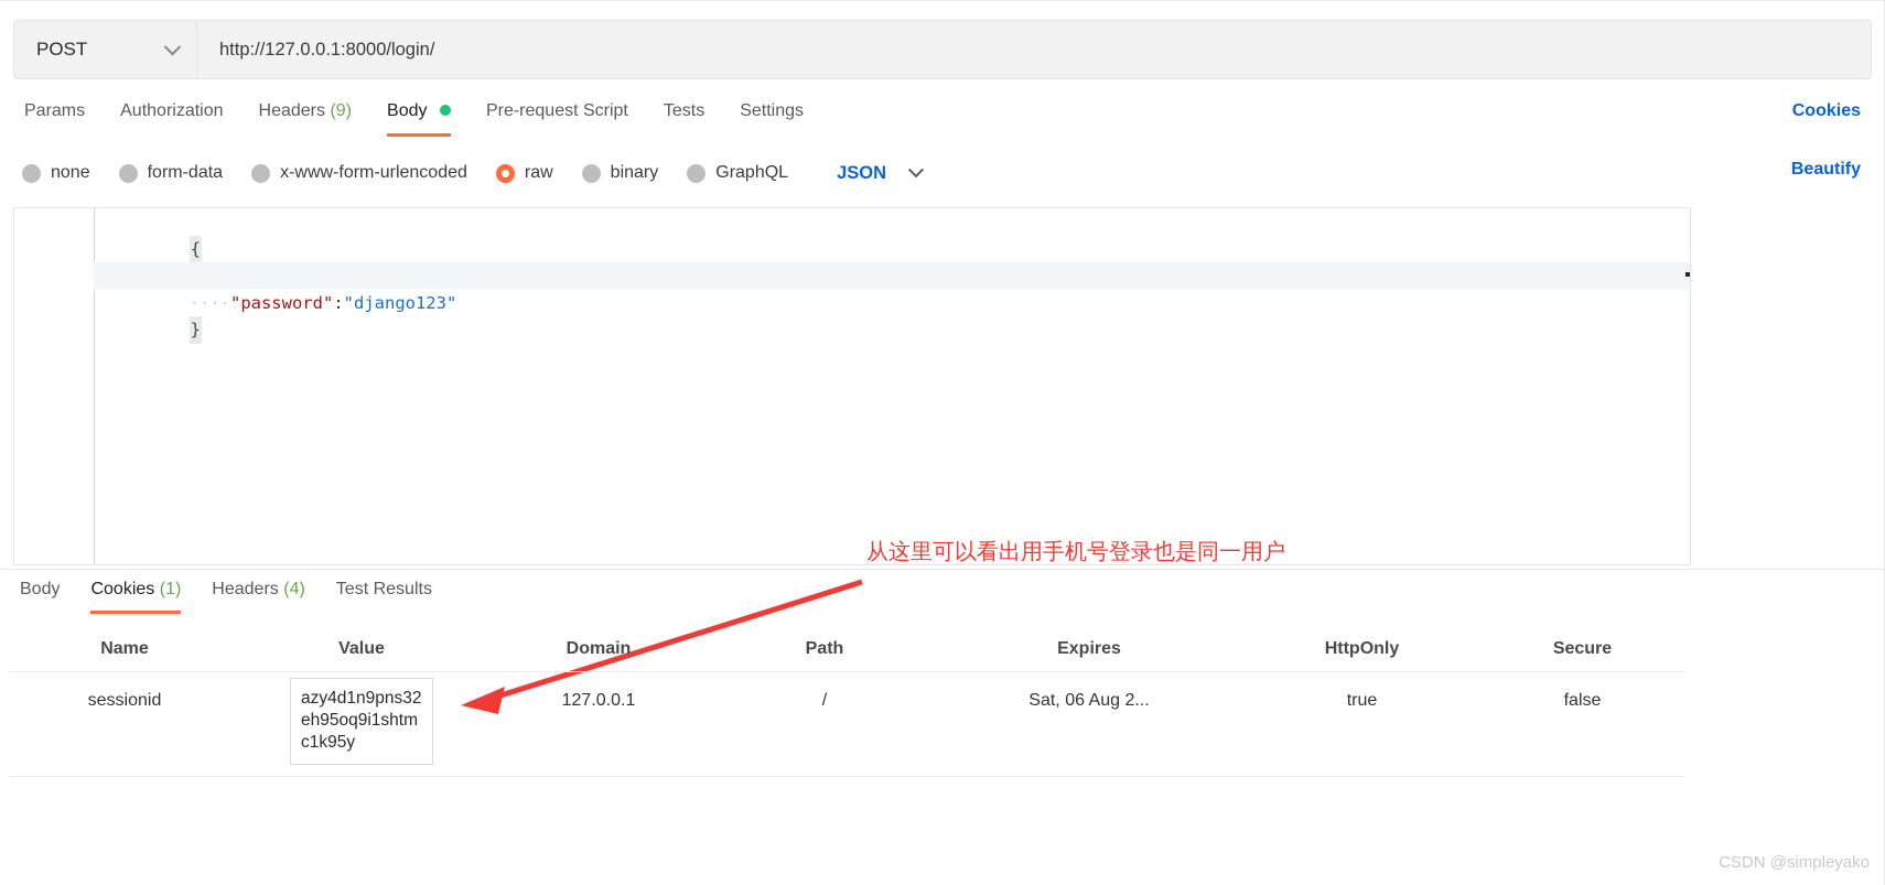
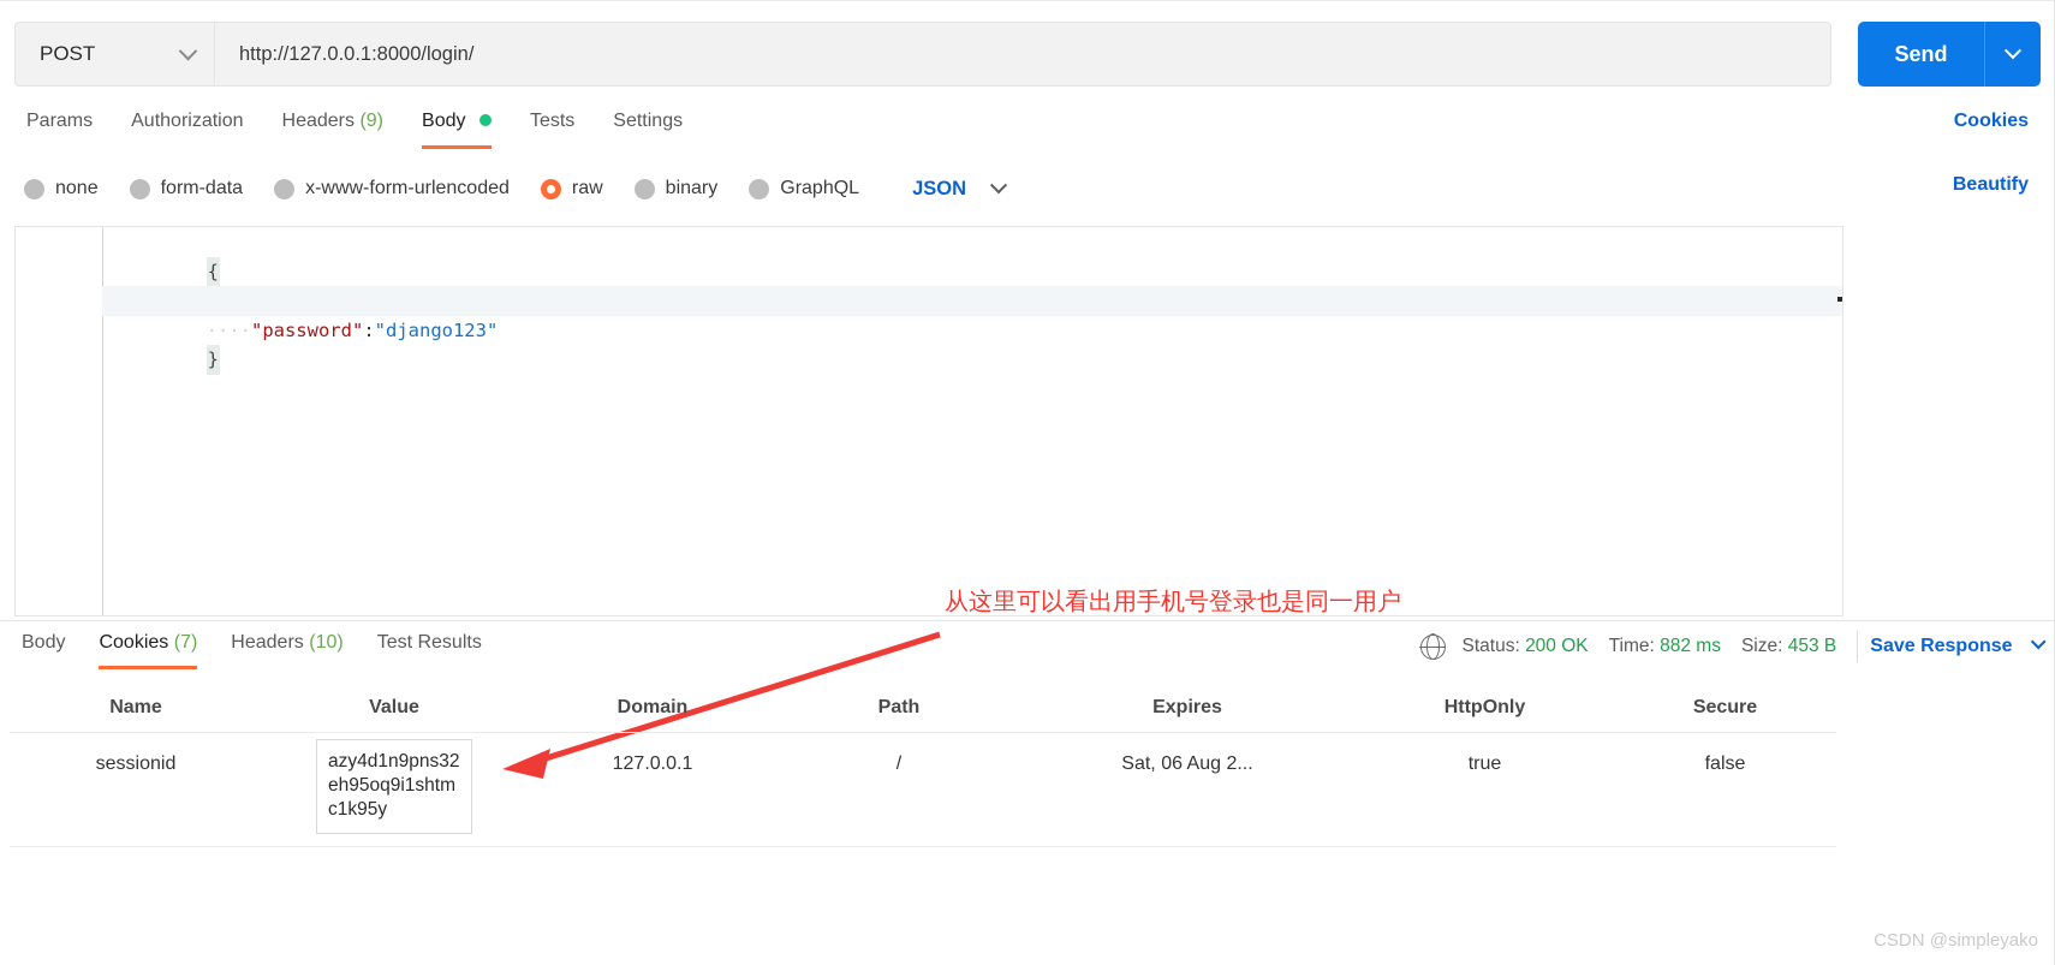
  POST
  http://127.0.0.1:8000/login/
+ Send
  Params
  Authorization
  Headers (9)
  Body
- Pre-request Script
  Tests
  Settings
  Cookies
  none
  form-data
  x-www-form-urlencoded
  raw
  binary
  GraphQL
  JSON
  Beautify
  {
  ····"password":"django123"
  }
  从这里可以看出用手机号登录也是同一用户
  Body
- Cookies (1)
+ Cookies (7)
- Headers (4)
+ Headers (10)
  Test Results
+ Status: 200 OK
+ Time: 882 ms
+ Size: 453 B
+ Save Response
  Name
  Value
  Domain
  Path
  Expires
  HttpOnly
  Secure
  sessionid
  azy4d1n9pns32eh95oq9i1shtmc1k95y
  127.0.0.1
  /
  Sat, 06 Aug 2...
  true
  false
  CSDN @simpleyako
